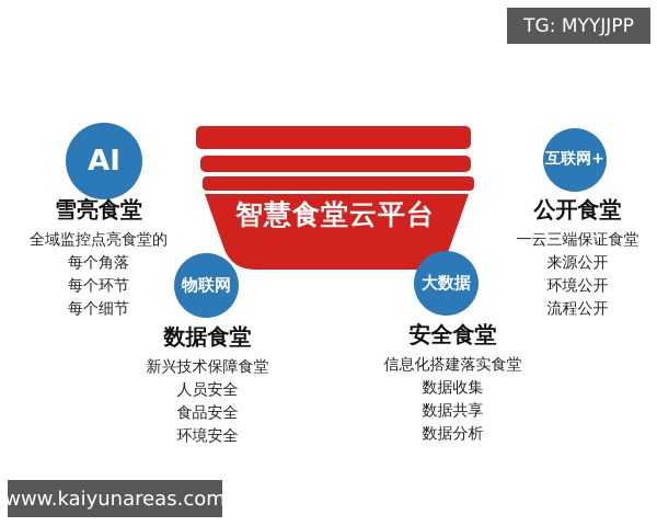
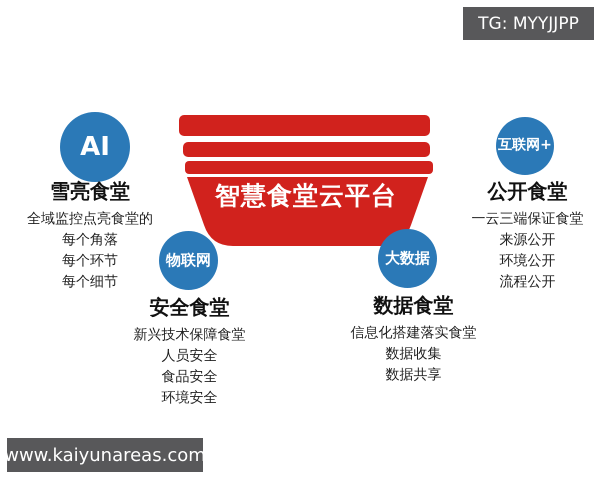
  TG: MYYJJPP
  智慧食堂云平台
  AI
  雪亮食堂
  全域监控点亮食堂的
  每个角落
  每个环节
  每个细节
  物联网
- 数据食堂
+ 安全食堂
  新兴技术保障食堂
  人员安全
  食品安全
  环境安全
  大数据
- 安全食堂
+ 数据食堂
  信息化搭建落实食堂
  数据收集
  数据共享
- 数据分析
  互联网+
  公开食堂
  一云三端保证食堂
  来源公开
  环境公开
  流程公开
  www.kaiyunareas.com
